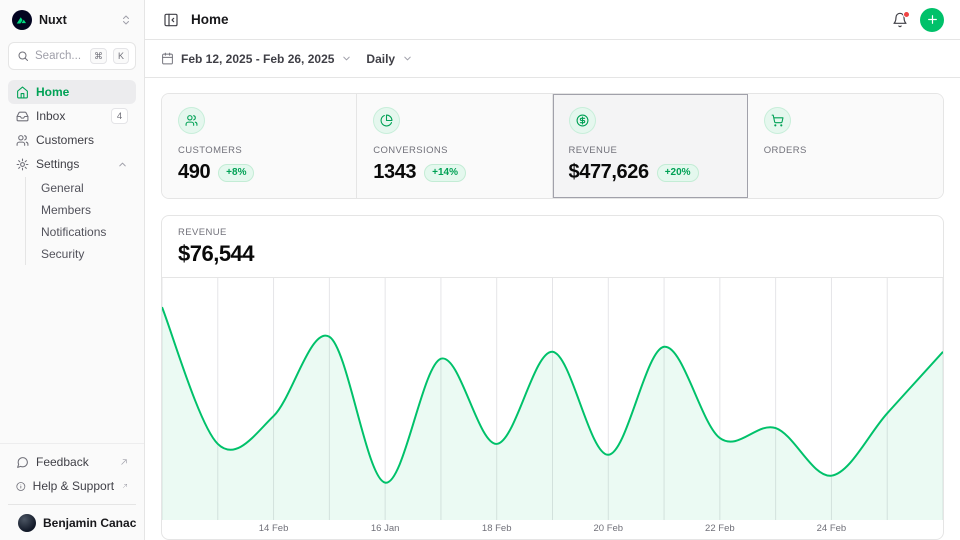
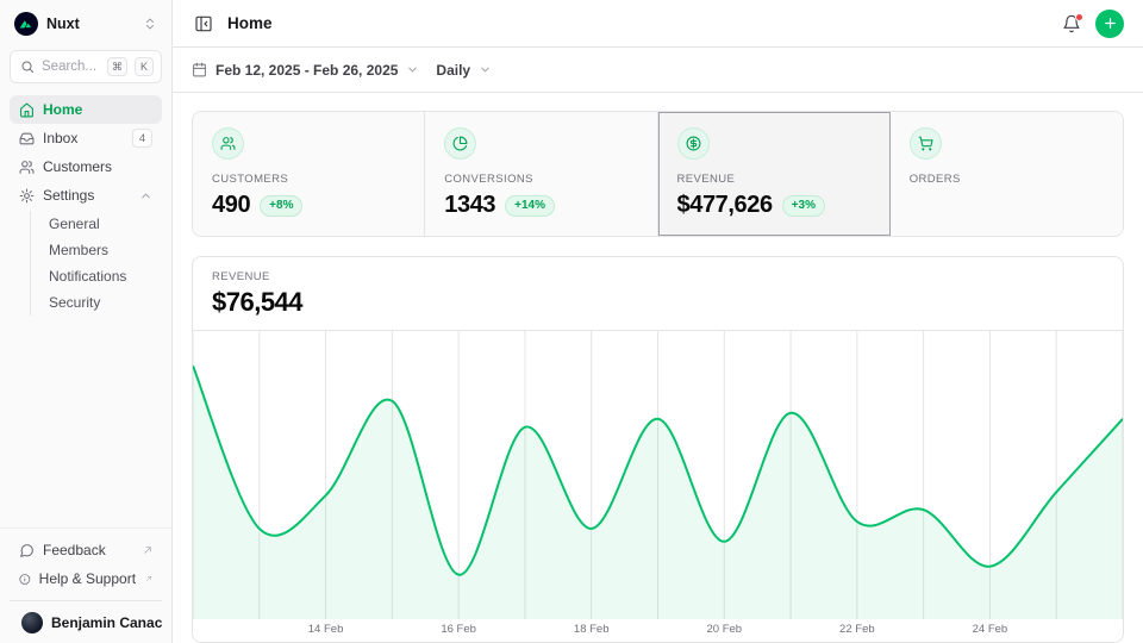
  Nuxt
  Search...
  ⌘
  K
  Home
  Inbox
  4
  Customers
  Settings
  General
  Members
  Notifications
  Security
  Feedback
  Help & Support
  Benjamin Canac
  Home
  Feb 12, 2025 - Feb 26, 2025
  Daily
  CUSTOMERS
  490
  +8%
  CONVERSIONS
  1343
  +14%
  REVENUE
  $477,626
- +20%
+ +3%
  ORDERS
  REVENUE
  $76,544
  14 Feb
- 16 Jan
+ 16 Feb
  18 Feb
  20 Feb
  22 Feb
  24 Feb
